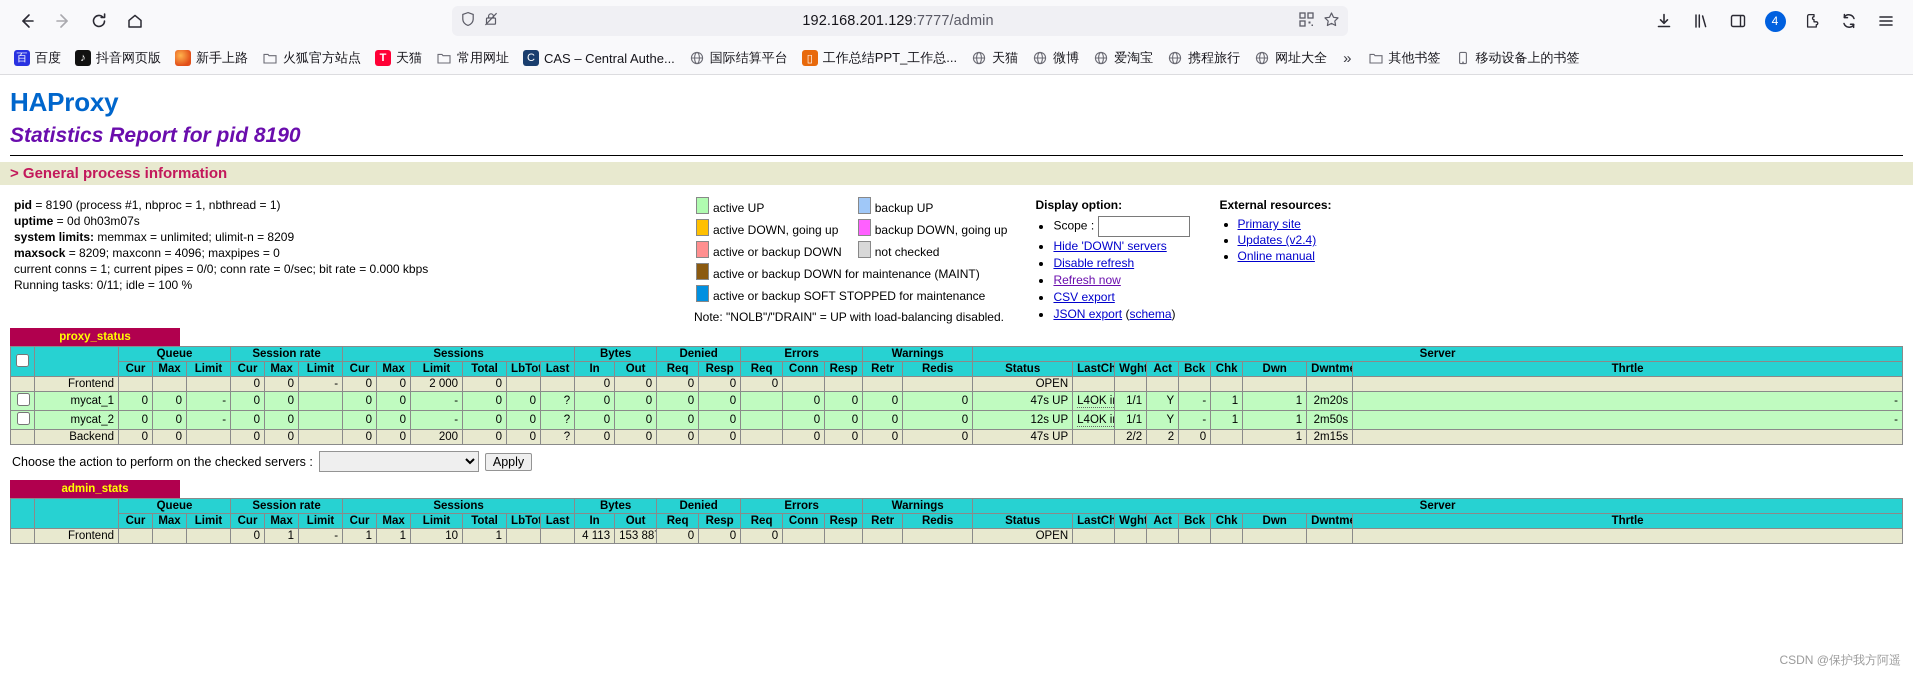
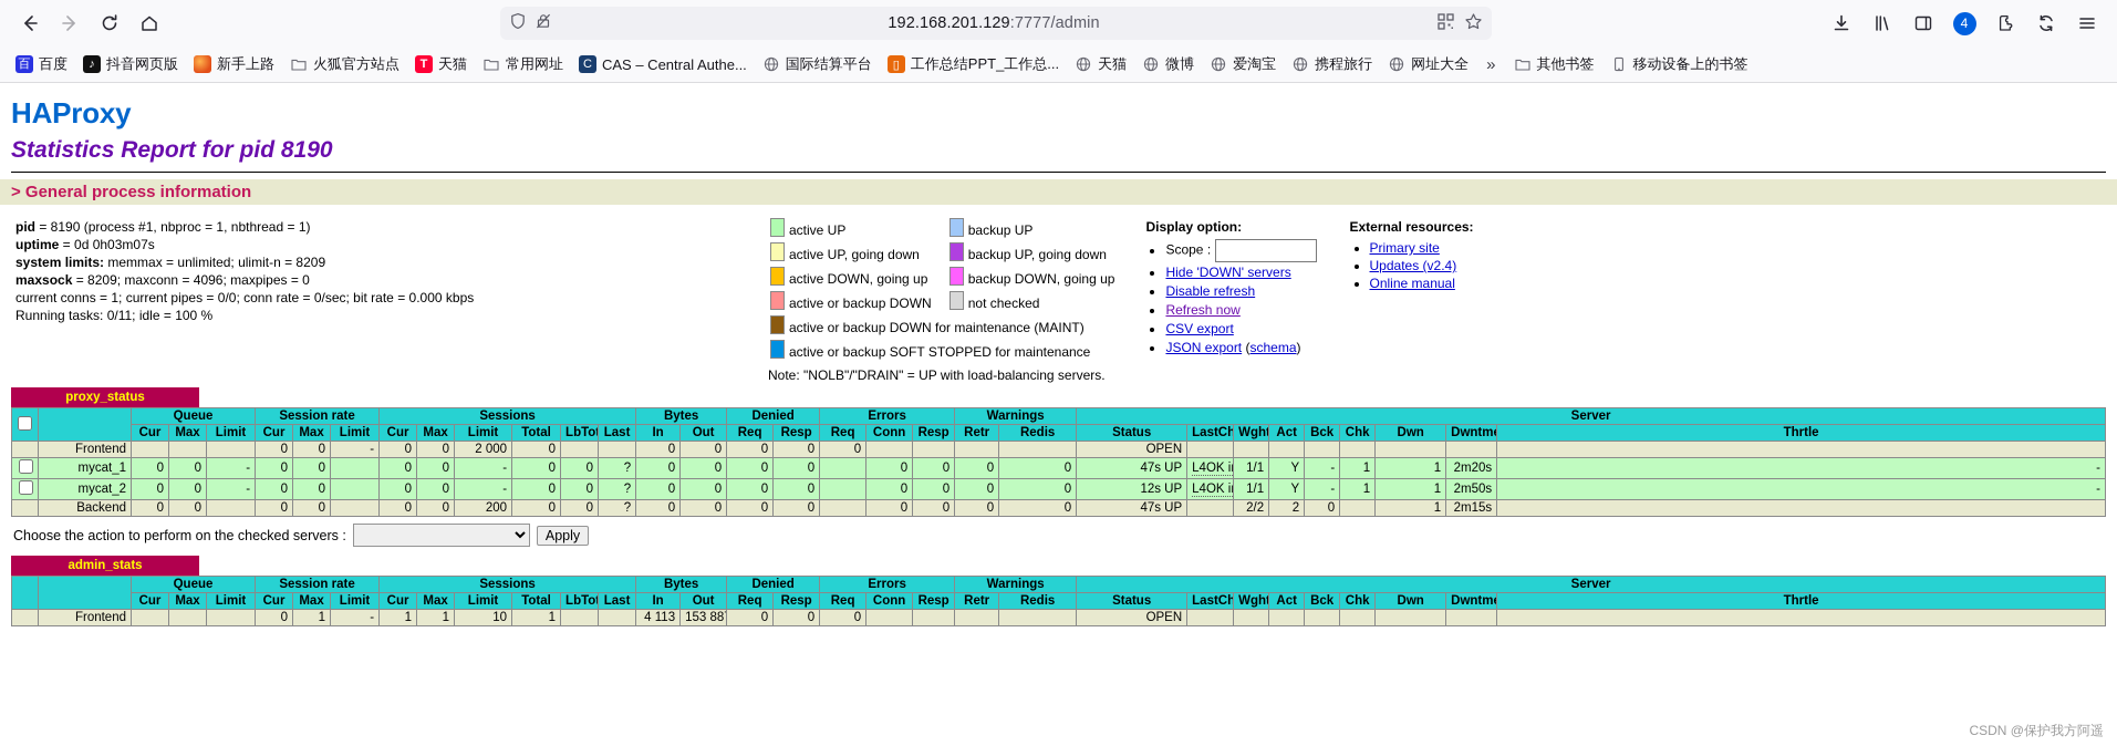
  192.168.201.129:7777/admin
  4
  百
  百度
  ♪
  抖音网页版
  新手上路
  火狐官方站点
  T
  天猫
  常用网址
  C
  CAS – Central Authe...
  国际结算平台
  ▯
  工作总结PPT_工作总...
  天猫
  微博
  爱淘宝
  携程旅行
  网址大全
  »
  其他书签
  移动设备上的书签
  HAProxy
  Statistics Report for pid 8190
  > General process information
  pid = 8190 (process #1, nbproc = 1, nbthread = 1)
  uptime = 0d 0h03m07s
  system limits: memmax = unlimited; ulimit-n = 8209
  maxsock = 8209; maxconn = 4096; maxpipes = 0
  current conns = 1; current pipes = 0/0; conn rate = 0/sec; bit rate = 0.000 kbps
  Running tasks: 0/11; idle = 100 %
  	active UP		backup UP
+ 	active UP, going down		backup UP, going down
  	active DOWN, going up		backup DOWN, going up
  	active or backup DOWN		not checked
  	active or backup DOWN for maintenance (MAINT)
  	active or backup SOFT STOPPED for maintenance
- Note: "NOLB"/"DRAIN" = UP with load-balancing disabled.
+ Note: "NOLB"/"DRAIN" = UP with load-balancing servers.
  Display option:
  Scope :
  Hide 'DOWN' servers
  Disable refresh
  Refresh now
  CSV export
  JSON export (schema)
  External resources:
  Primary site
  Updates (v2.4)
  Online manual
  proxy_status
  		Queue	Session rate	Sessions	Bytes	Denied	Errors	Warnings	Server
  Cur	Max	Limit	Cur	Max	Limit	Cur	Max	Limit	Total	LbTo	Last	In	Out	Req	Resp	Req	Conn	Resp	Retr	Redis	Status	LastCh	Wght	Act	Bck	Chk	Dwn	Dwntm	Thrtle
  	Frontend				0	0	-	0	0	2 000	0			0	0	0	0	0					OPEN
  	mycat_1	0	0	-	0	0		0	0	-	0	0	?	0	0	0	0		0	0	0	0	47s UP	L4OK i	1/1	Y	-	1	1	2m20s	-
  	mycat_2	0	0	-	0	0		0	0	-	0	0	?	0	0	0	0		0	0	0	0	12s UP	L4OK i	1/1	Y	-	1	1	2m50s	-
  	Backend	0	0		0	0		0	0	200	0	0	?	0	0	0	0		0	0	0	0	47s UP		2/2	2	0		1	2m15s
  Choose the action to perform on the checked servers :
  Apply
  admin_stats
  		Queue	Session rate	Sessions	Bytes	Denied	Errors	Warnings	Server
  Cur	Max	Limit	Cur	Max	Limit	Cur	Max	Limit	Total	LbTo	Last	In	Out	Req	Resp	Req	Conn	Resp	Retr	Redis	Status	LastCh	Wght	Act	Bck	Chk	Dwn	Dwntm	Thrtle
  	Frontend				0	1	-	1	1	10	1			4 113	153 88	0	0	0					OPEN
  CSDN @保护我方阿遥
